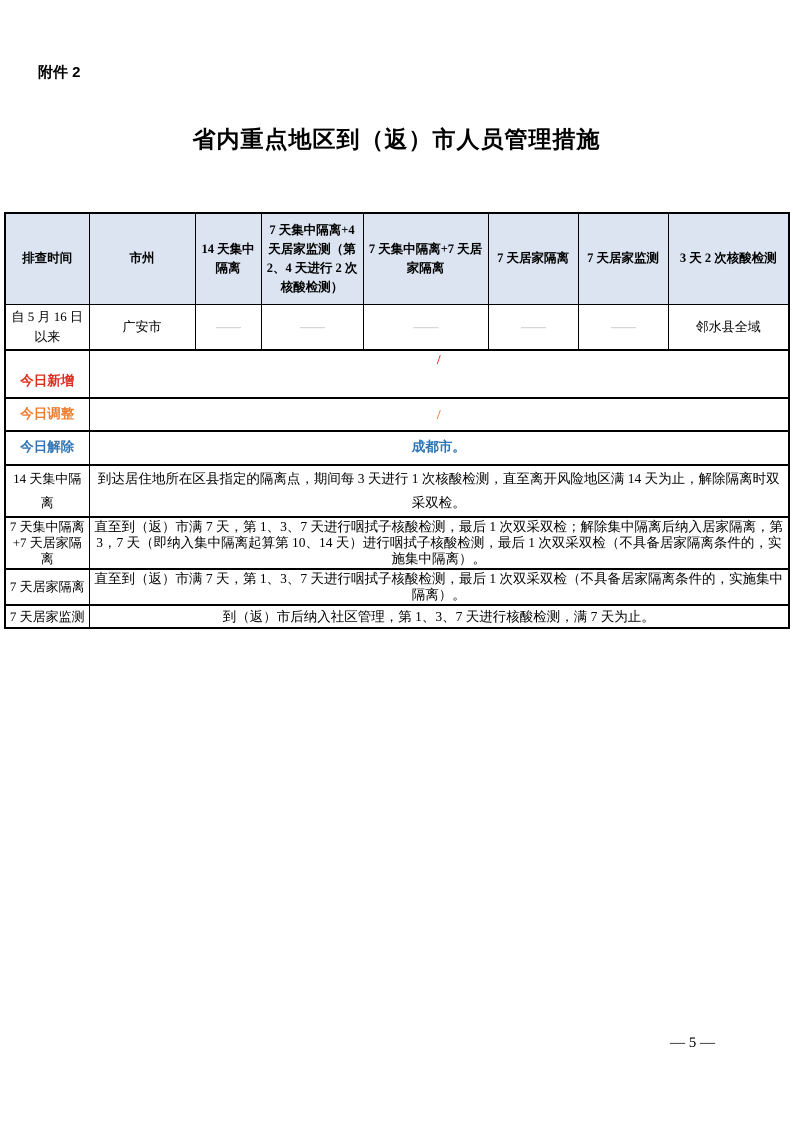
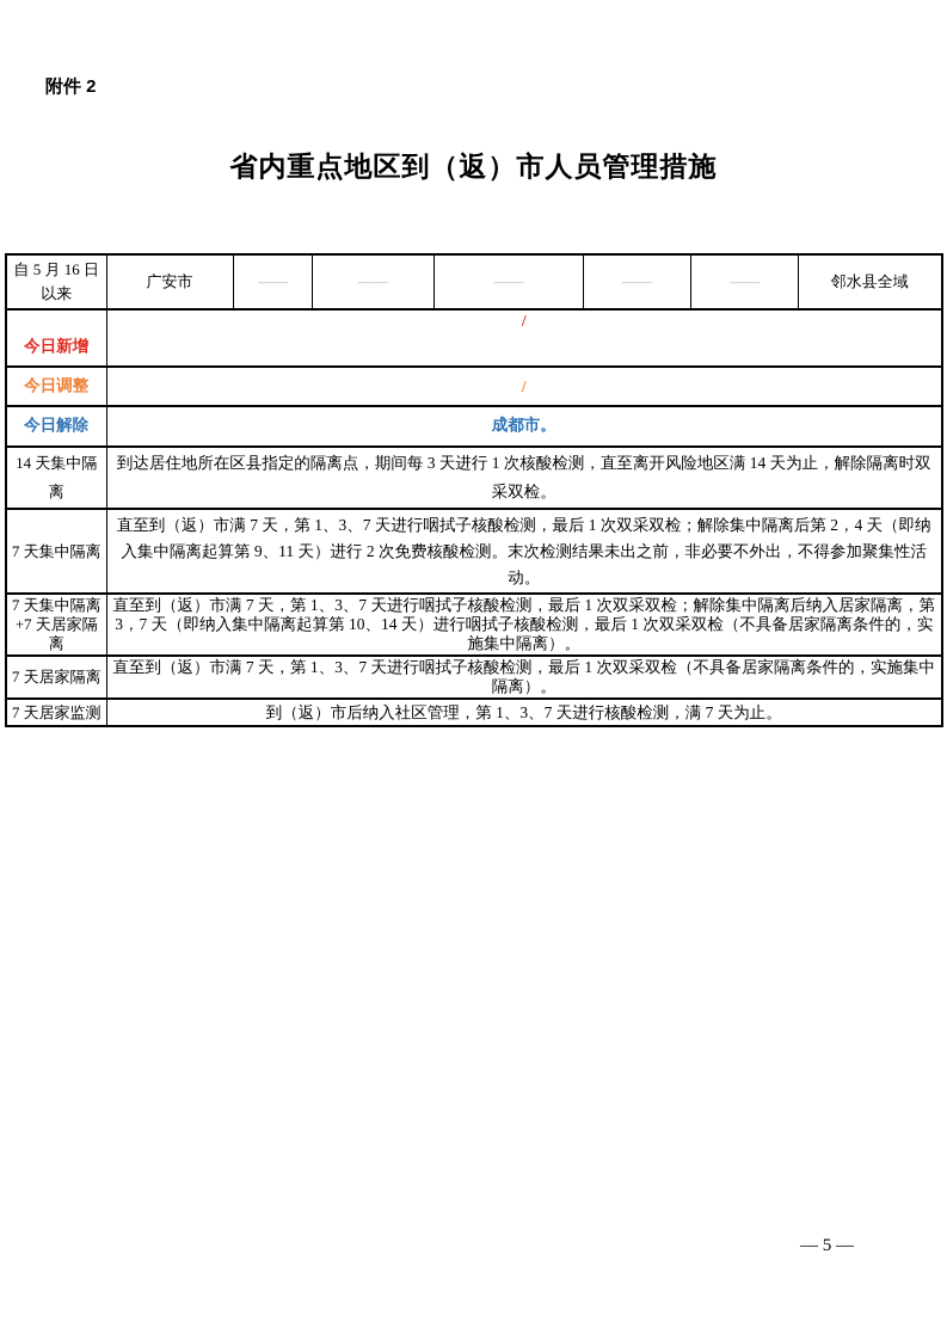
  附件 2
  省内重点地区到（返）市人员管理措施
- 排查时间	市州	14 天集中隔离	7 天集中隔离+4 天居家监测（第 2、4 天进行 2 次核酸检测）	7 天集中隔离+7 天居家隔离	7 天居家隔离	7 天居家监测	3 天 2 次核酸检测
  自 5 月 16 日以来	广安市	——	——	——	——	——	邻水县全域
  今日新增	/
  今日调整	/
  今日解除	成都市。
  14 天集中隔离	到达居住地所在区县指定的隔离点，期间每 3 天进行 1 次核酸检测，直至离开风险地区满 14 天为止，解除隔离时双采双检。
+ 7 天集中隔离	直至到（返）市满 7 天，第 1、3、7 天进行咽拭子核酸检测，最后 1 次双采双检；解除集中隔离后第 2，4 天（即纳入集中隔离起算第 9、11 天）进行 2 次免费核酸检测。末次检测结果未出之前，非必要不外出，不得参加聚集性活动。
  7 天集中隔离+7 天居家隔离	直至到（返）市满 7 天，第 1、3、7 天进行咽拭子核酸检测，最后 1 次双采双检；解除集中隔离后纳入居家隔离，第 3，7 天（即纳入集中隔离起算第 10、14 天）进行咽拭子核酸检测，最后 1 次双采双检（不具备居家隔离条件的，实施集中隔离）。
  7 天居家隔离	直至到（返）市满 7 天，第 1、3、7 天进行咽拭子核酸检测，最后 1 次双采双检（不具备居家隔离条件的，实施集中隔离）。
  7 天居家监测	到（返）市后纳入社区管理，第 1、3、7 天进行核酸检测，满 7 天为止。
  — 5 —
